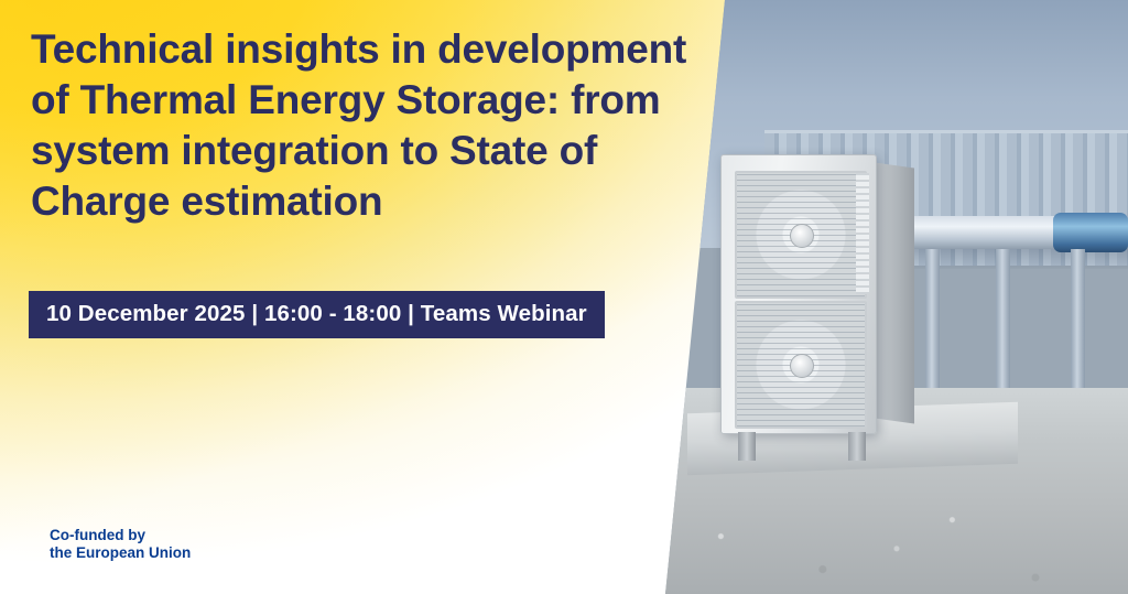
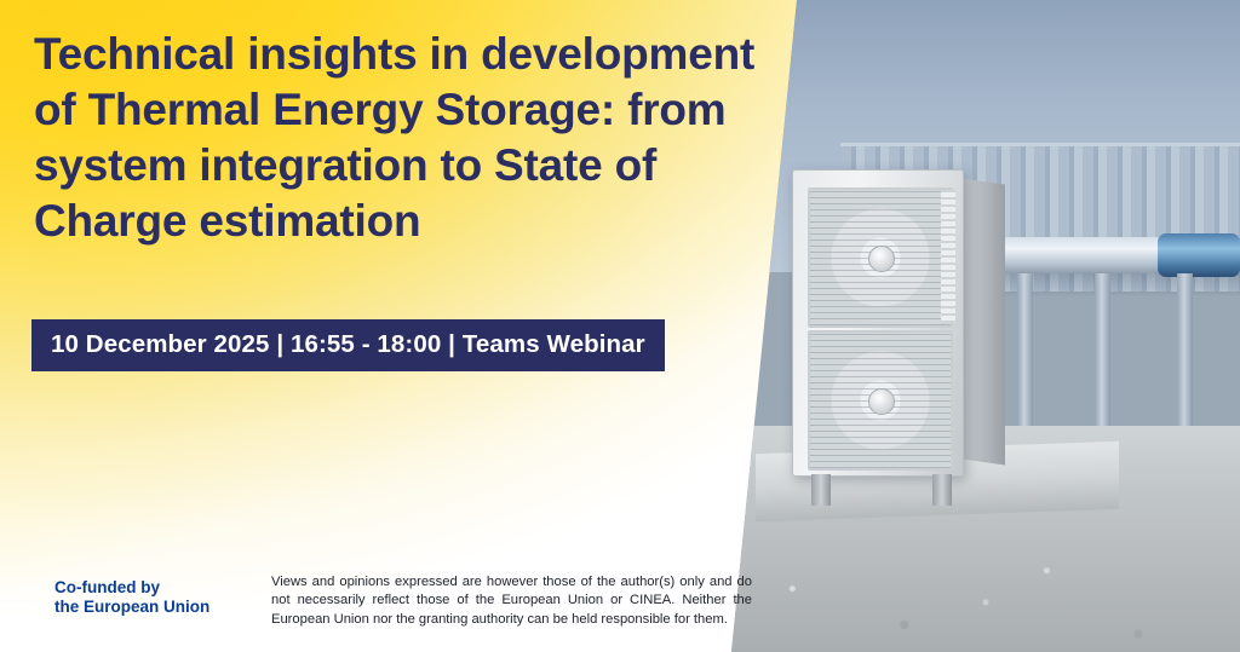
  Technical insights in development of Thermal Energy Storage: from system integration to State of Charge estimation
- 10 December 2025 | 16:00 - 18:00 | Teams Webinar
+ 10 December 2025 | 16:55 - 18:00 | Teams Webinar
  Co-funded by
  the European Union
+ Views and opinions expressed are however those of the author(s) only and do not necessarily reflect those of the European Union or CINEA. Neither the European Union nor the granting authority can be held responsible for them.
